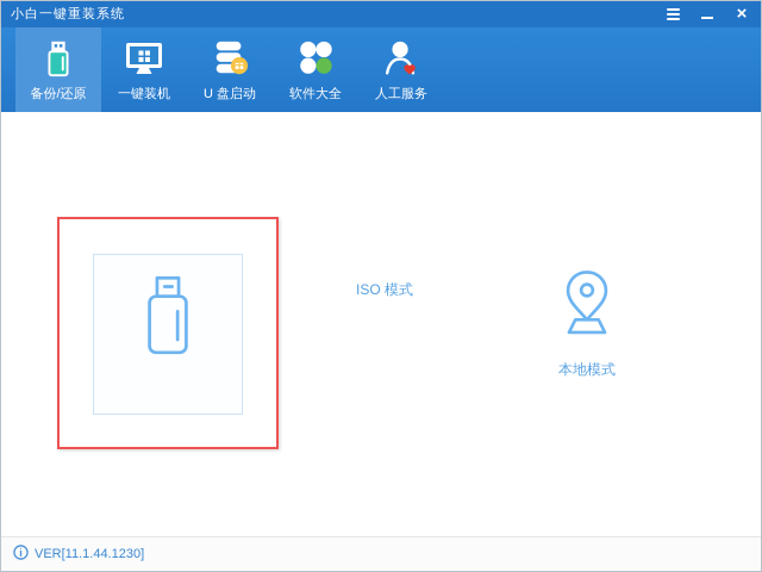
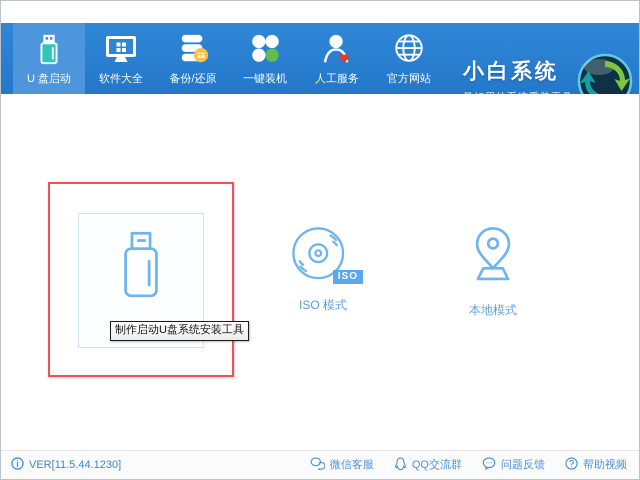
- 小白一键重装系统
- ×
- 备份/还原
+ U 盘启动
- 一键装机
+ 软件大全
- U 盘启动
+ 备份/还原
- 软件大全
+ 一键装机
  人工服务
+ 官方网站
+ 小白系统
+ 制作启动U盘系统安装工具
+ ISO
  ISO 模式
  本地模式
- VER[11.1.44.1230]
+ VER[11.5.44.1230]
+ 微信客服
+ QQ交流群
+ 问题反馈
+ 帮助视频
